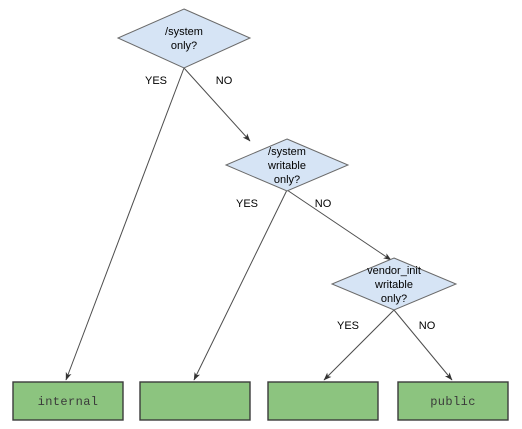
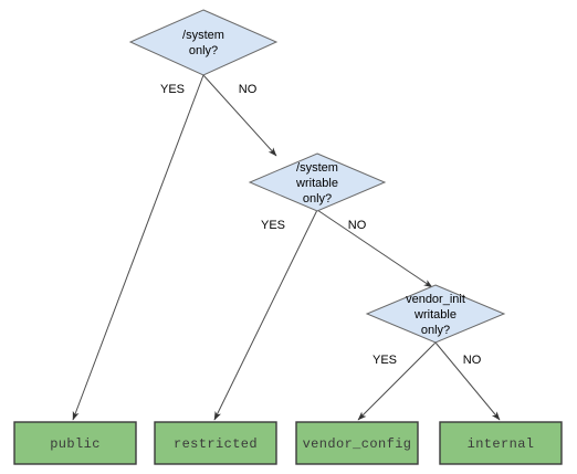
  YES
  NO
  YES
  NO
  YES
  NO
  /system
  only?
  /system
  writable
  only?
  vendor_init
  writable
  only?
- internal
+ public
+ restricted
+ vendor_config
- public
+ internal
